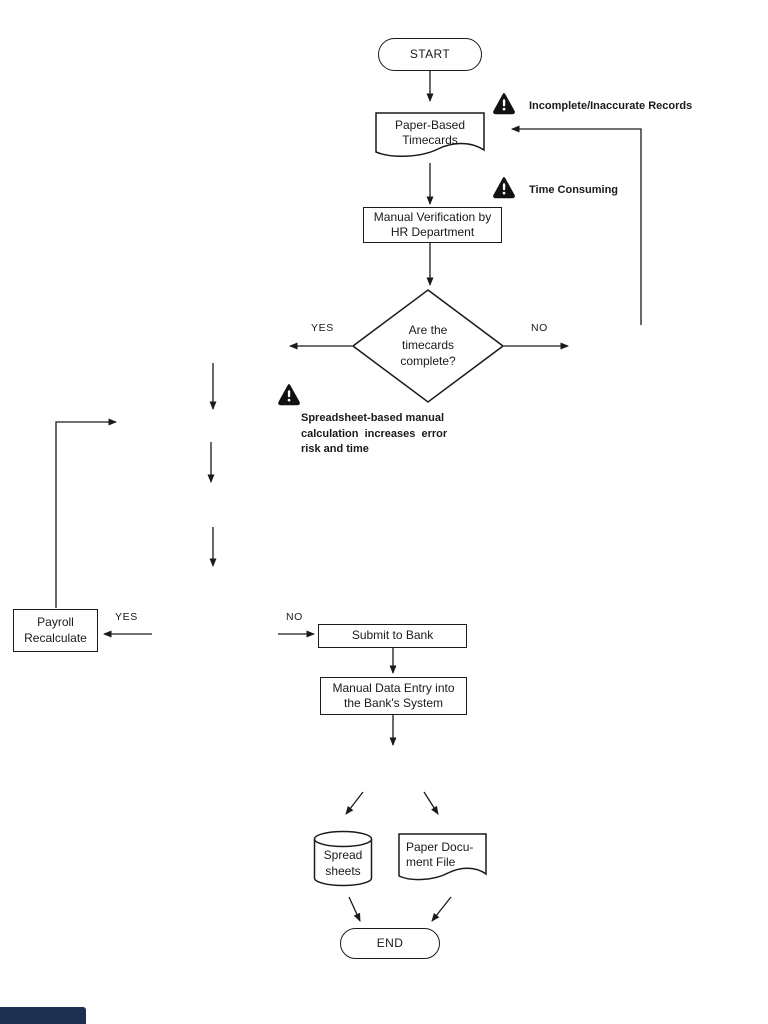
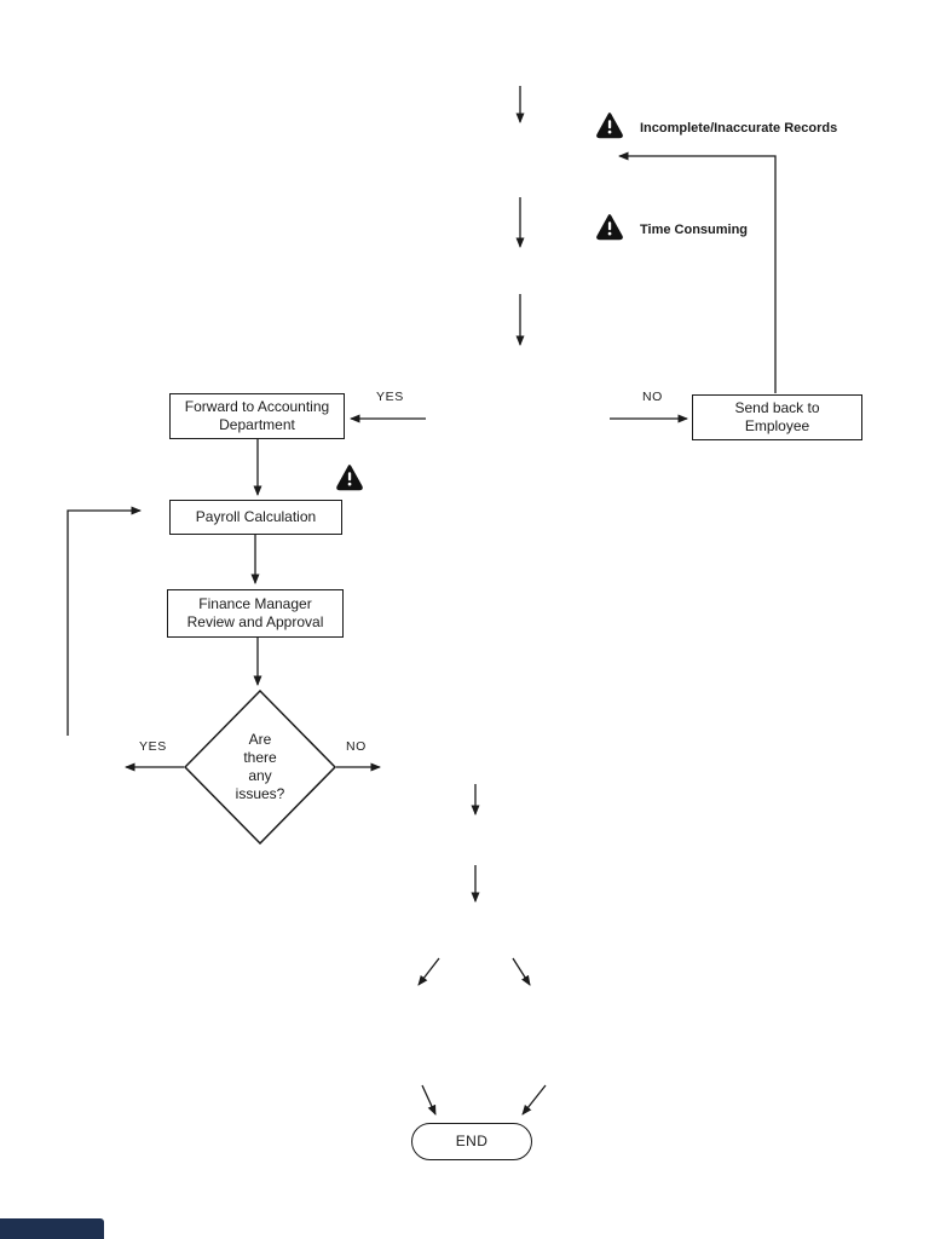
- START
- Paper-Based
- Timecards
- Manual Verification by
- HR Department
- Are the
- timecards
- complete?
  YES
  NO
+ Forward to Accounting
+ Department
+ Send back to
+ Employee
+ Payroll Calculation
+ Finance Manager
+ Review and Approval
+ Are
+ there
+ any
+ issues?
  YES
  NO
- Payroll
- Recalculate
- Submit to Bank
- Manual Data Entry into
- the Bank's System
- Spread
- sheets
- Paper Docu-
- ment File
  END
  Incomplete/Inaccurate Records
  Time Consuming
- Spreadsheet-based manual
- calculation increases error
- risk and time
